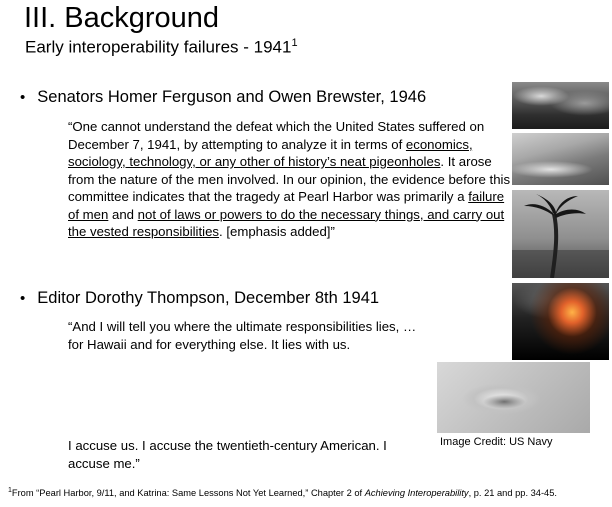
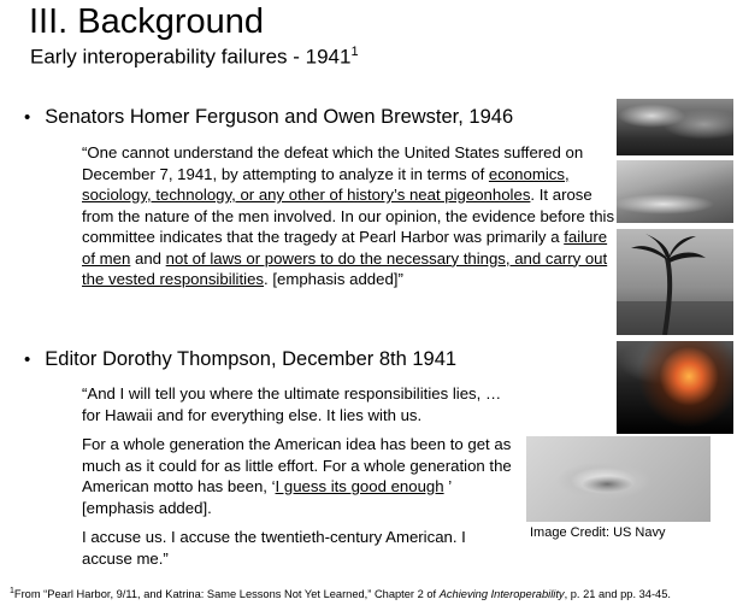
  III. Background
  Early interoperability failures - 19411
  •
  Senators Homer Ferguson and Owen Brewster, 1946
  “One cannot understand the defeat which the United States suffered on December 7, 1941, by attempting to analyze it in terms of economics, sociology, technology, or any other of history’s neat pigeonholes. It arose from the nature of the men involved. In our opinion, the evidence before this committee indicates that the tragedy at Pearl Harbor was primarily a failure of men and not of laws or powers to do the necessary things, and carry out the vested responsibilities. [emphasis added]”
  •
  Editor Dorothy Thompson, December 8th 1941
  “And I will tell you where the ultimate responsibilities lies, … for Hawaii and for everything else. It lies with us.
+ For a whole generation the American idea has been to get as much as it could for as little effort. For a whole generation the American motto has been, ‘I guess its good enough ’ [emphasis added].
  I accuse us. I accuse the twentieth-century American. I accuse me.”
  Image Credit: US Navy
  From “Pearl Harbor, 9/11, and Katrina: Same Lessons Not Yet Learned,” Chapter 2 of Achieving Interoperability, p. 21 and pp. 34-45.
